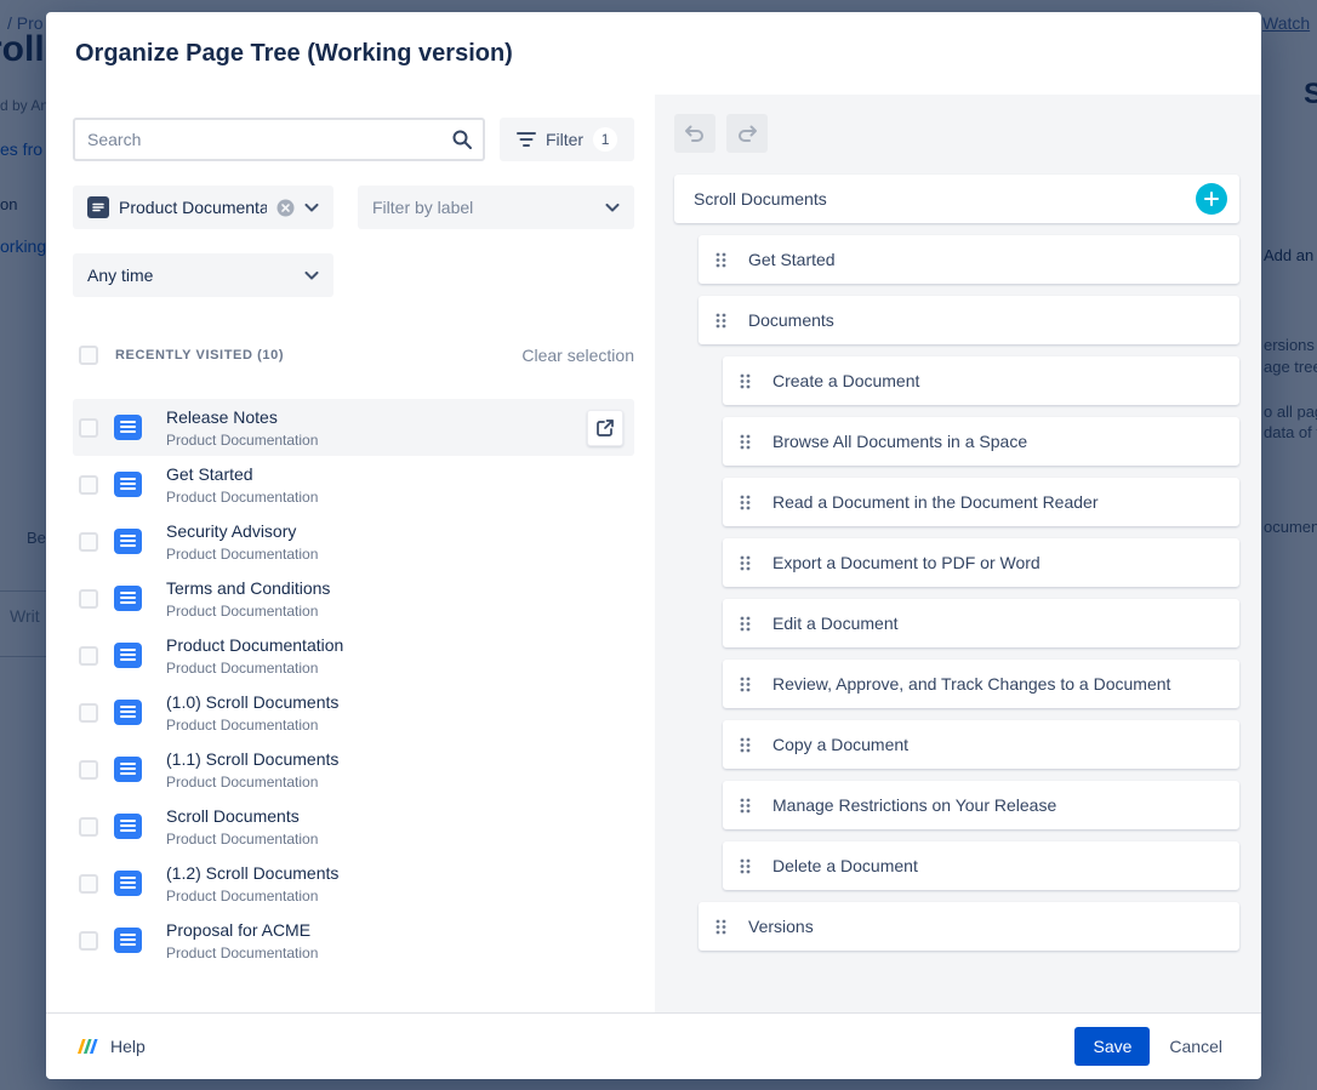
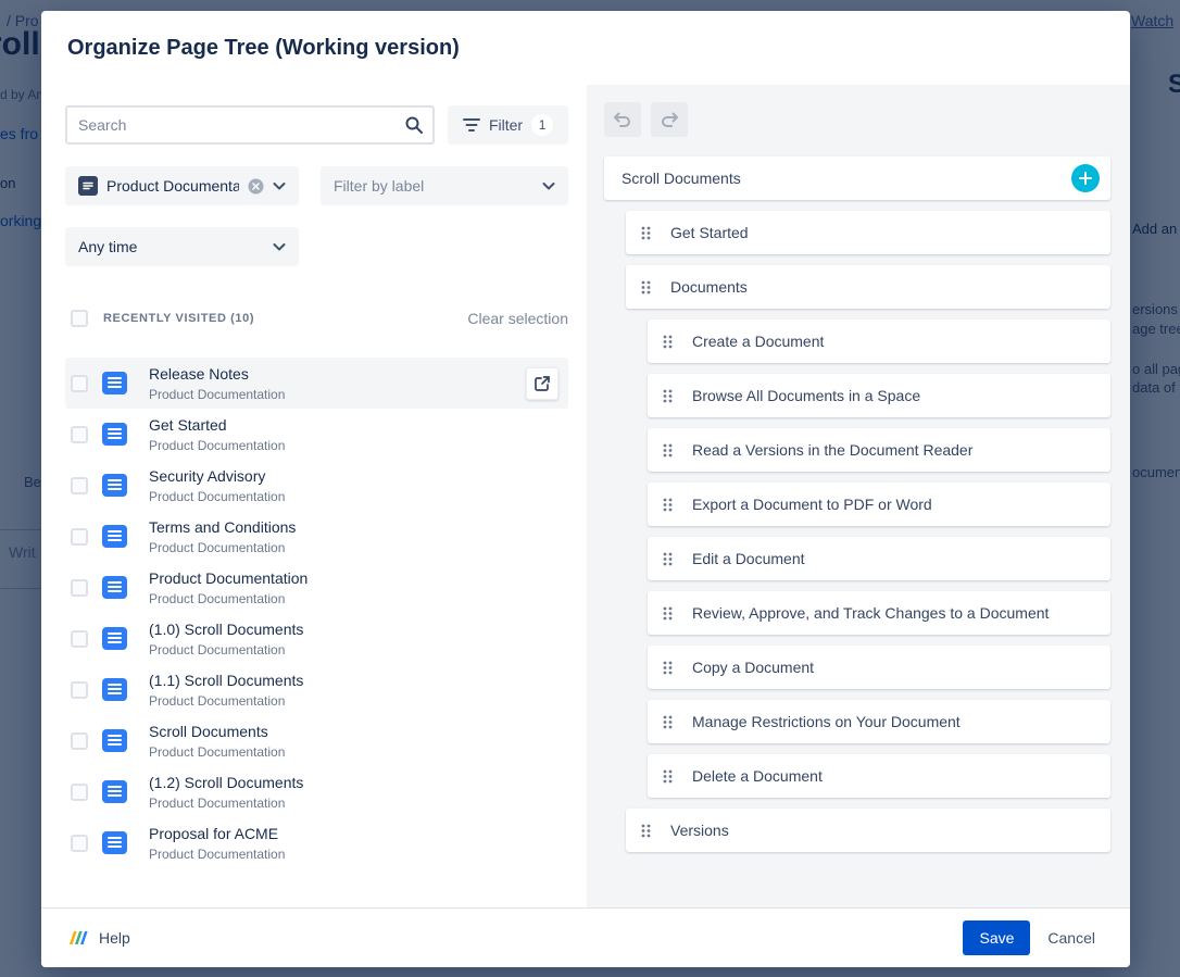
  / Pro
  Watch
  oll
  d by An
  es fro
  on
  orking
  S
  Add an
  ersions
  age tre
  o all pa
  data of
  ocumen
  Be
  Writ
  Organize Page Tree (Working version)
  Search
  Filter
  1
  Product Documenta
  Filter by label
  Any time
  RECENTLY VISITED (10)
  Clear selection
  Release Notes
  Product Documentation
  Get Started
  Product Documentation
  Security Advisory
  Product Documentation
  Terms and Conditions
  Product Documentation
  Product Documentation
  Product Documentation
  (1.0) Scroll Documents
  Product Documentation
  (1.1) Scroll Documents
  Product Documentation
  Scroll Documents
  Product Documentation
  (1.2) Scroll Documents
  Product Documentation
  Proposal for ACME
  Product Documentation
  Scroll Documents
  Get Started
  Documents
  Create a Document
  Browse All Documents in a Space
- Read a Document in the Document Reader
+ Read a Versions in the Document Reader
  Export a Document to PDF or Word
  Edit a Document
  Review, Approve, and Track Changes to a Document
  Copy a Document
- Manage Restrictions on Your Release
+ Manage Restrictions on Your Document
  Delete a Document
  Versions
  Help
  Save
  Cancel
